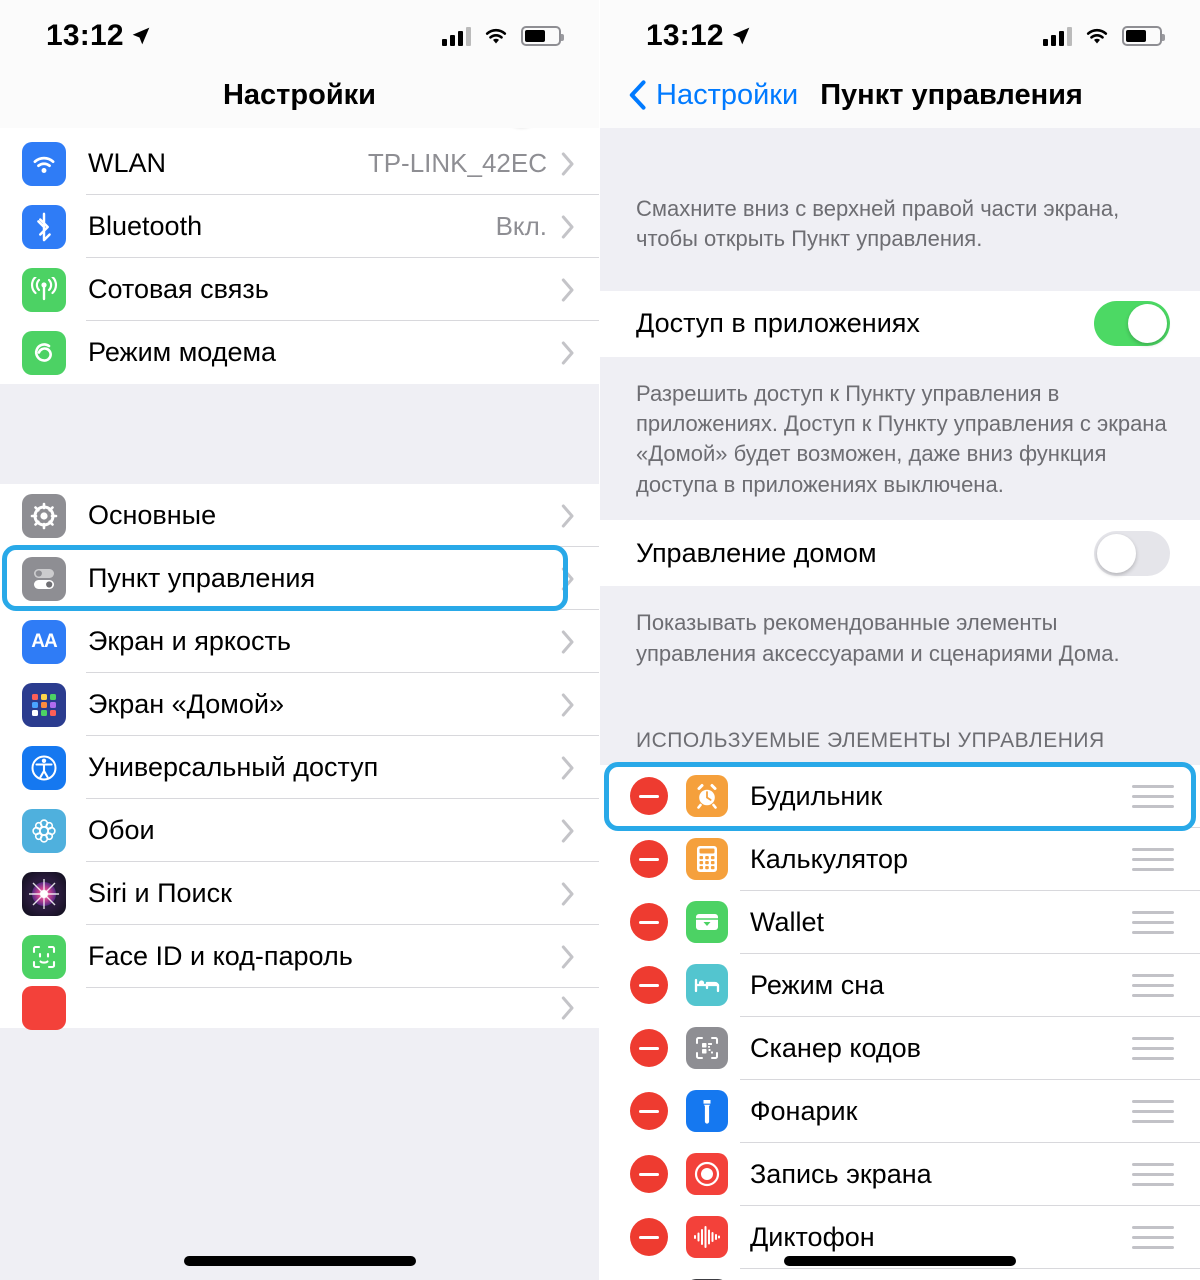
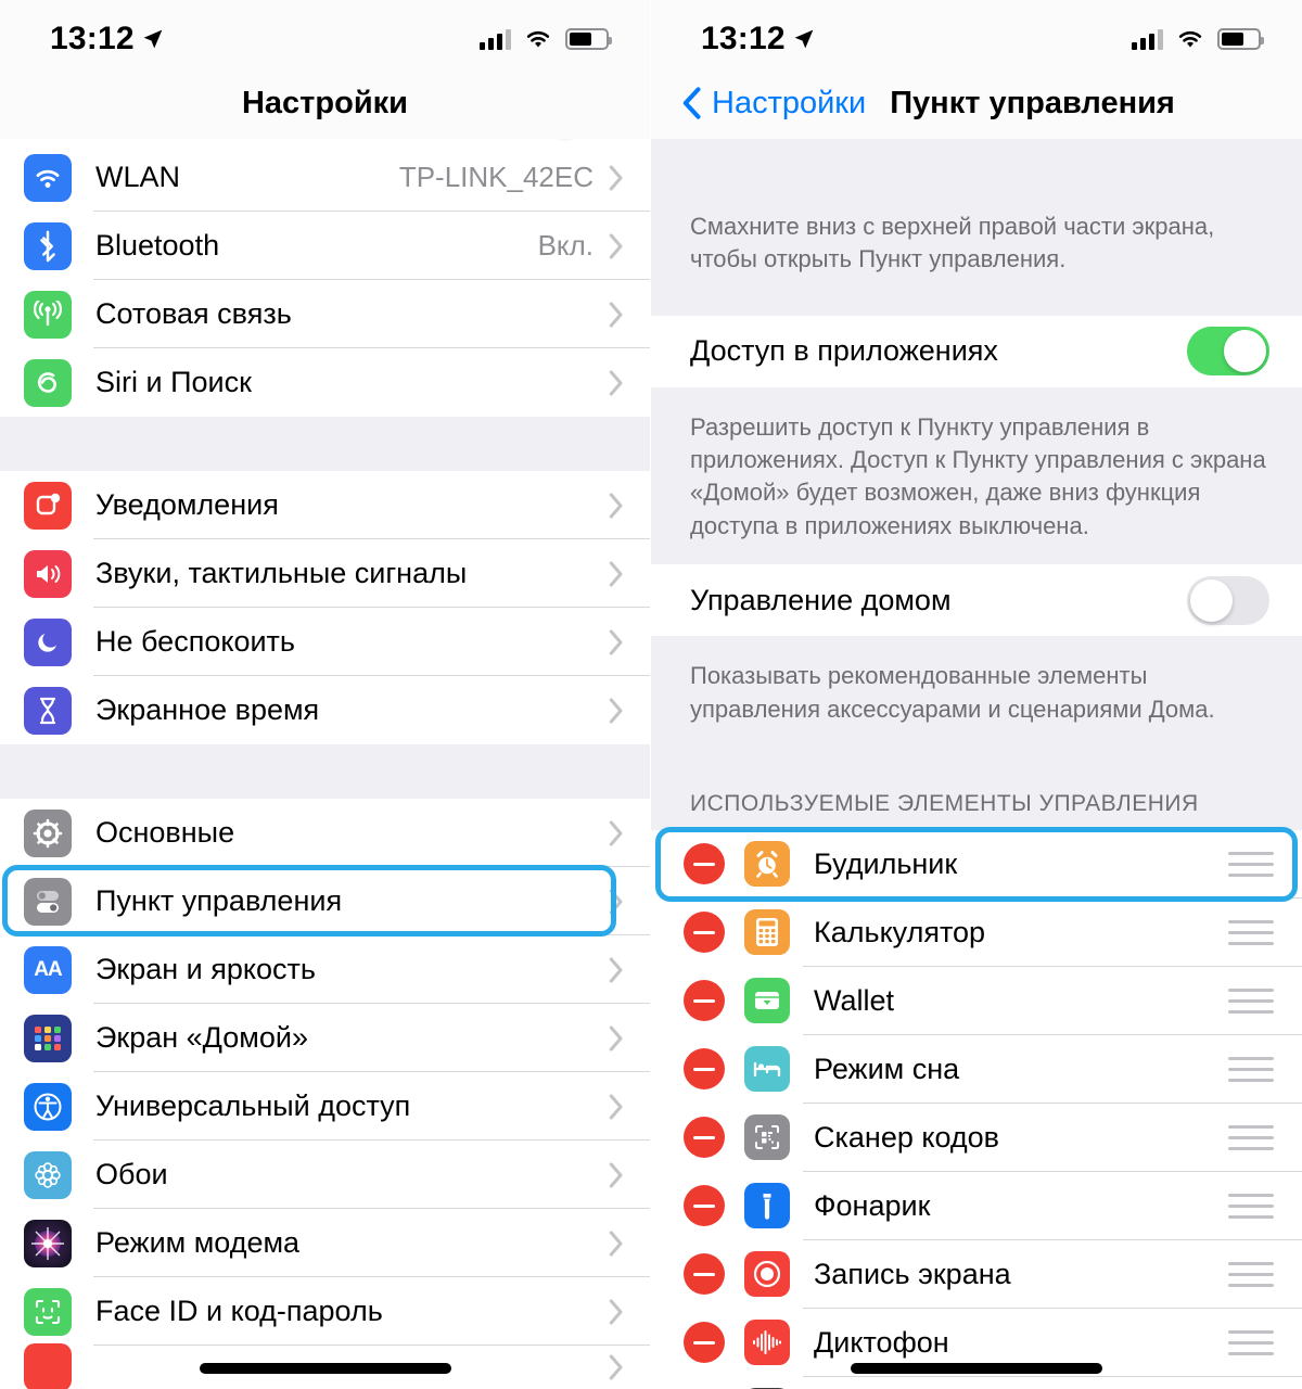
  13:12
  Настройки
  WLAN
  TP-LINK_42EC
  Bluetooth
  Вкл.
  Сотовая связь
- Режим модема
+ Siri и Поиск
+ Уведомления
+ Звуки, тактильные сигналы
+ Не беспокоить
+ Экранное время
  Основные
  Пункт управления
  AA
  Экран и яркость
  Экран «Домой»
  Универсальный доступ
  Обои
- Siri и Поиск
+ Режим модема
  Face ID и код-пароль
  13:12
  Настройки
  Пункт управления
  Смахните вниз с верхней правой части экрана, чтобы открыть Пункт управления.
  Доступ в приложениях
  Разрешить доступ к Пункту управления в приложениях. Доступ к Пункту управления с экрана «Домой» будет возможен, даже вниз функция доступа в приложениях выключена.
  Управление домом
  Показывать рекомендованные элементы управления аксессуарами и сценариями Дома.
  ИСПОЛЬЗУЕМЫЕ ЭЛЕМЕНТЫ УПРАВЛЕНИЯ
  Будильник
  Калькулятор
  Wallet
  Режим сна
  Сканер кодов
  Фонарик
  Запись экрана
  Диктофон
